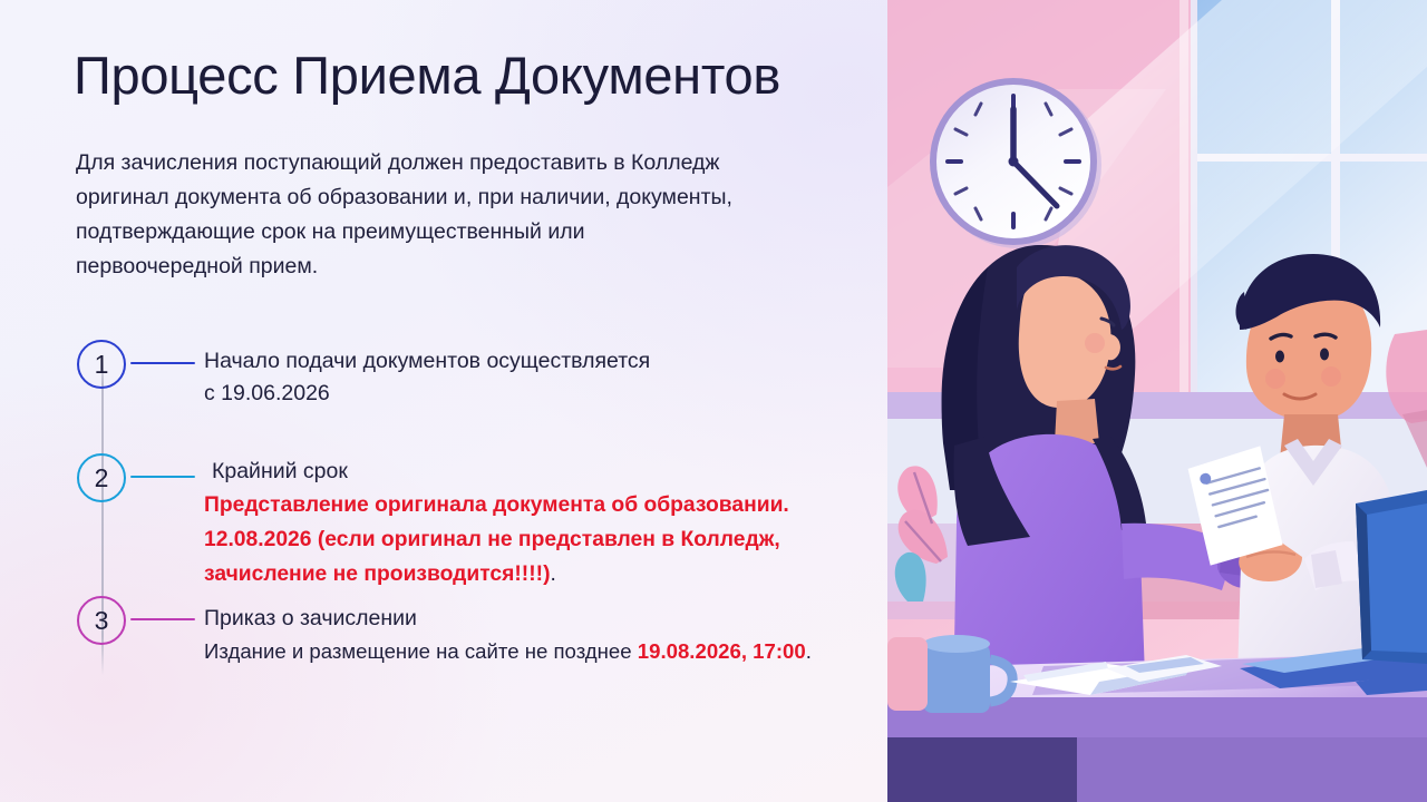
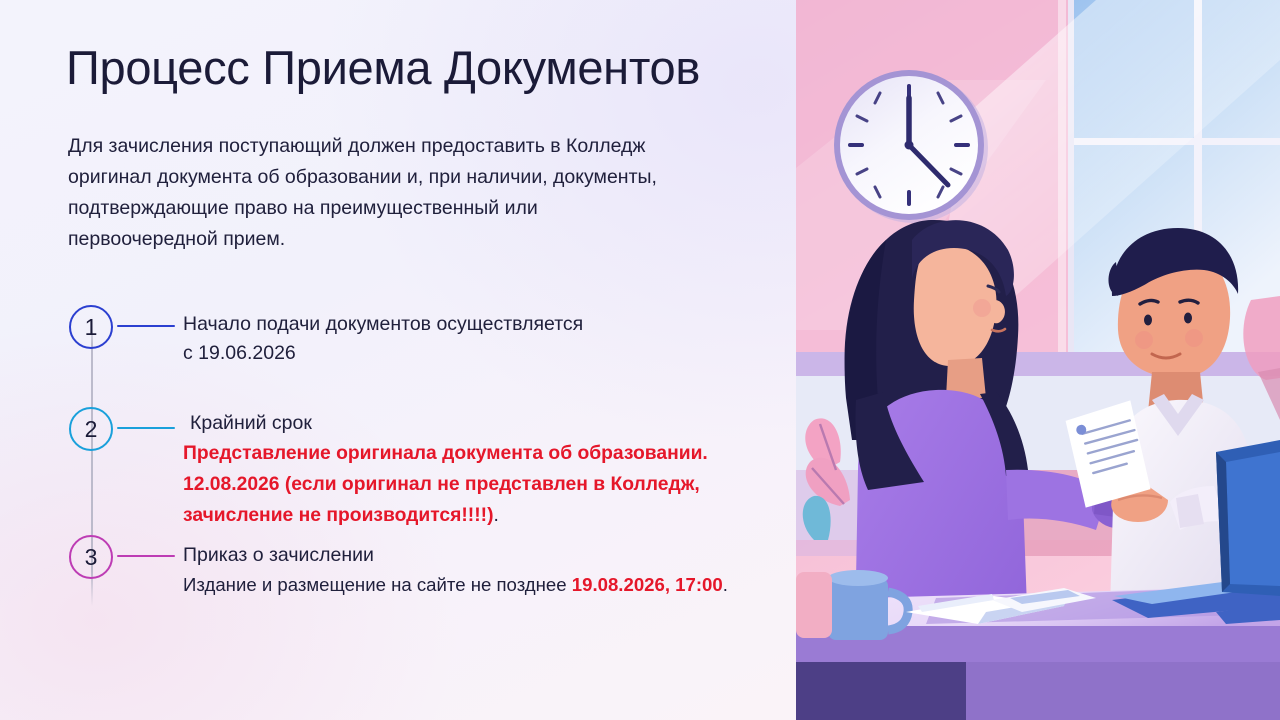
  Процесс Приема Документов
  Для зачисления поступающий должен предоставить в Колледж
  оригинал документа об образовании и, при наличии, документы,
- подтверждающие срок на преимущественный или
+ подтверждающие право на преимущественный или
  первоочередной прием.
  1
  Начало подачи документов осуществляется
  с 19.06.2026
  2
  Крайний срок
  Представление оригинала документа об образовании.
  12.08.2026 (если оригинал не представлен в Колледж,
  зачисление не производится!!!!).
  3
  Приказ о зачислении
  Издание и размещение на сайте не позднее 19.08.2026, 17:00.
